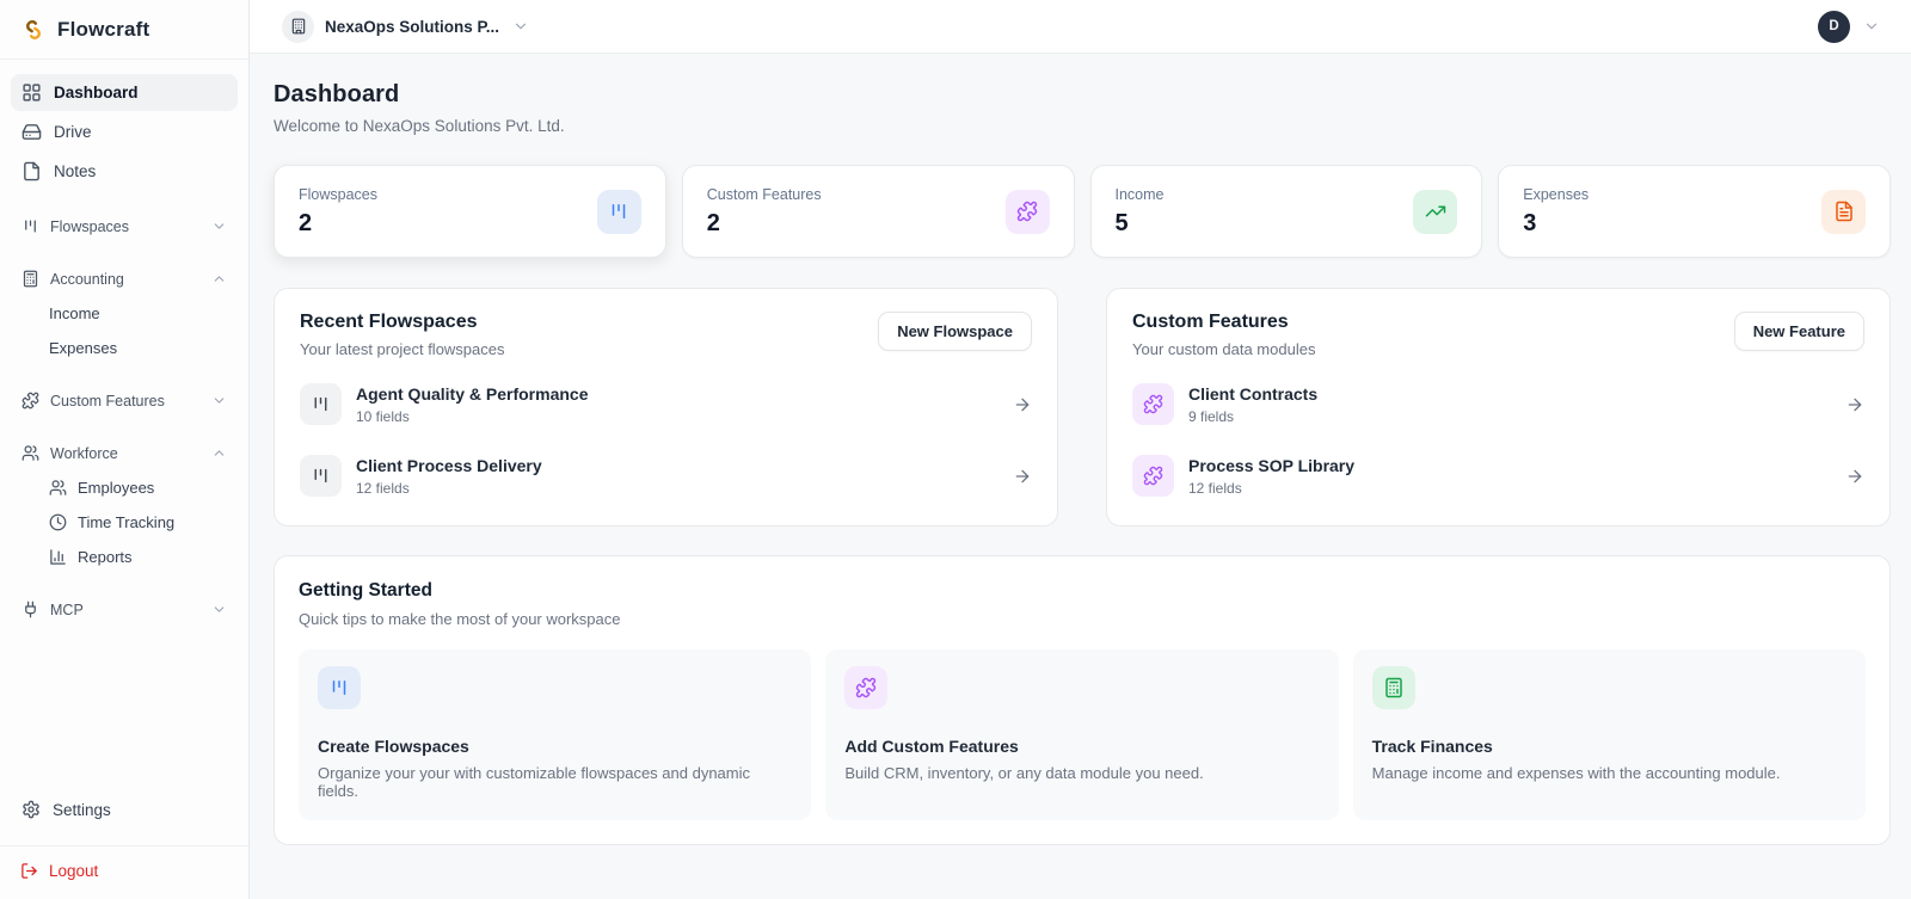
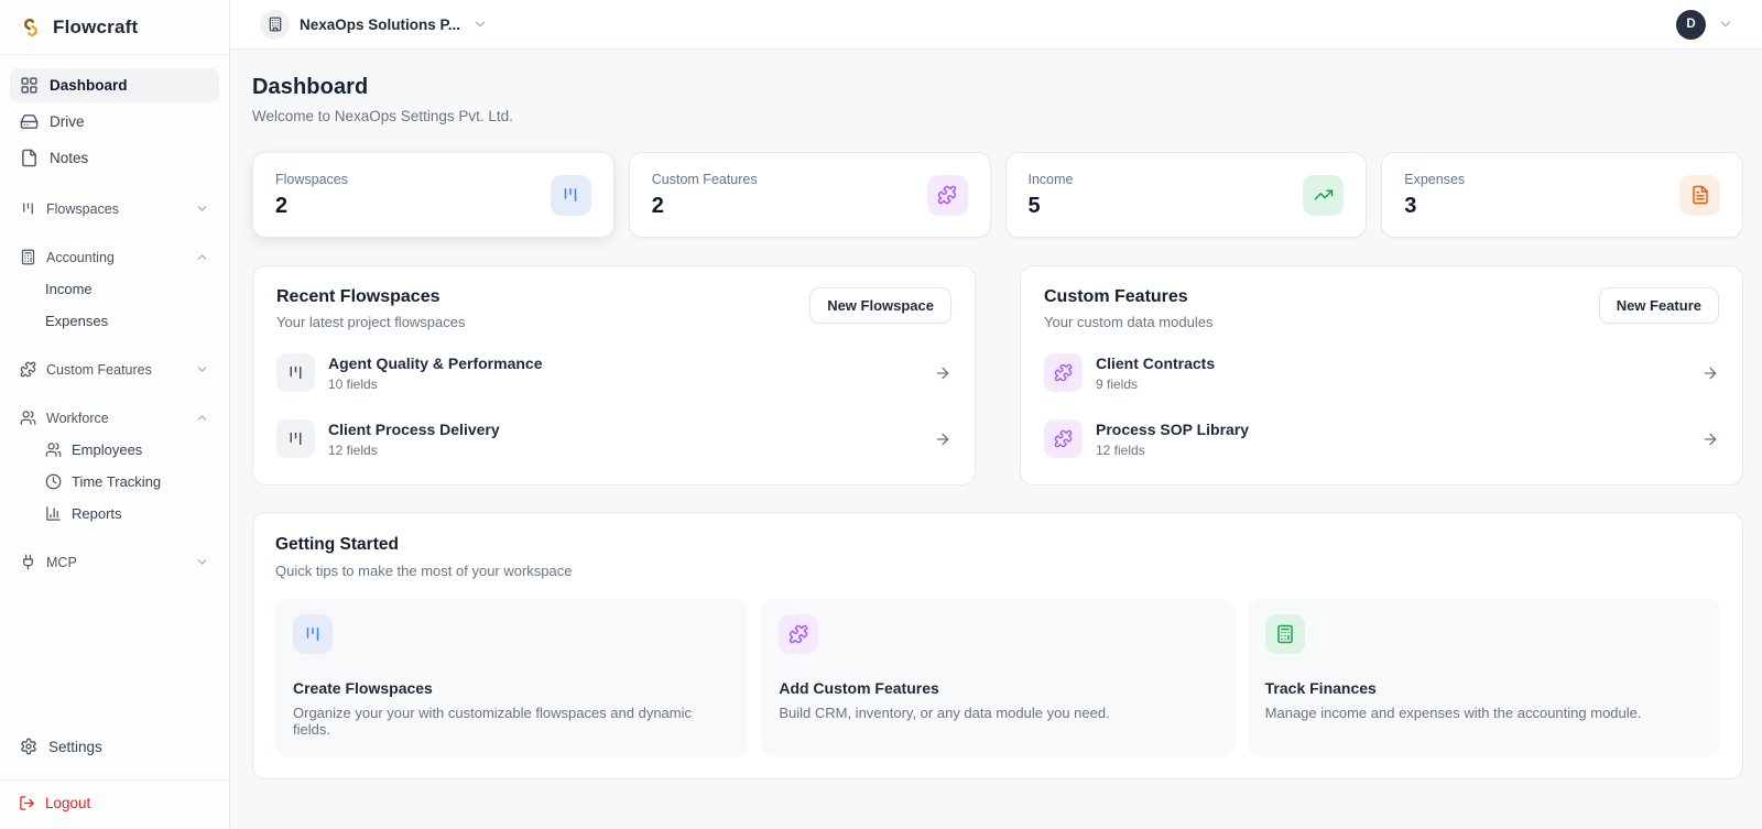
  Flowcraft
  Dashboard
  Drive
  Notes
  Flowspaces
  Accounting
  Income
  Expenses
  Custom Features
  Workforce
  Employees
  Time Tracking
  Reports
  MCP
  Settings
  Logout
  NexaOps Solutions P...
  D
  Dashboard
- Welcome to NexaOps Solutions Pvt. Ltd.
+ Welcome to NexaOps Settings Pvt. Ltd.
  Flowspaces
  2
  Custom Features
  2
  Income
  5
  Expenses
  3
  Recent Flowspaces
  Your latest project flowspaces
  New Flowspace
  Agent Quality & Performance
  10 fields
  Client Process Delivery
  12 fields
  Custom Features
  Your custom data modules
  New Feature
  Client Contracts
  9 fields
  Process SOP Library
  12 fields
  Getting Started
  Quick tips to make the most of your workspace
  Create Flowspaces
  Organize your your with customizable flowspaces and dynamic fields.
  Add Custom Features
  Build CRM, inventory, or any data module you need.
  Track Finances
  Manage income and expenses with the accounting module.
